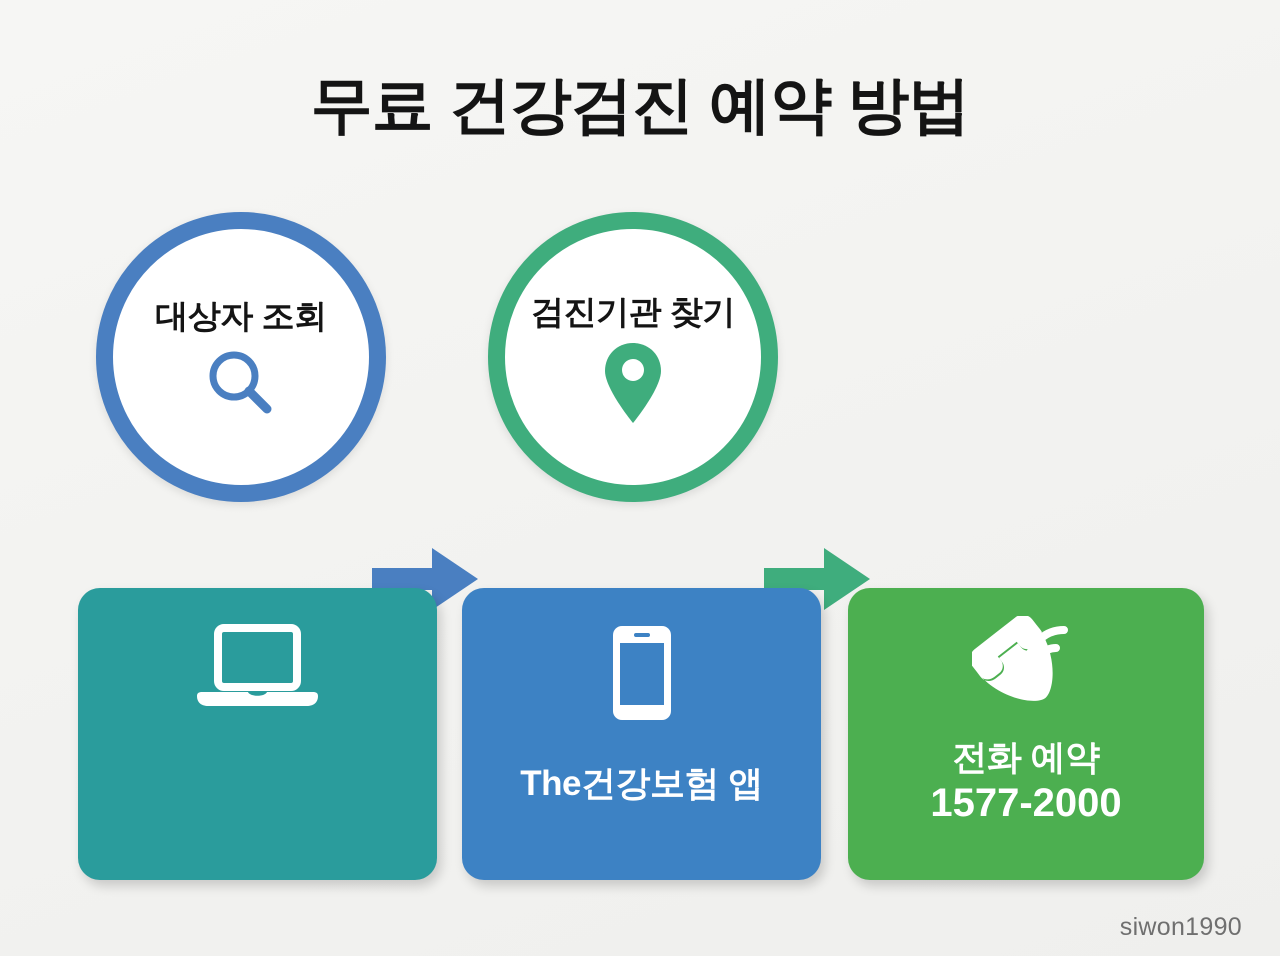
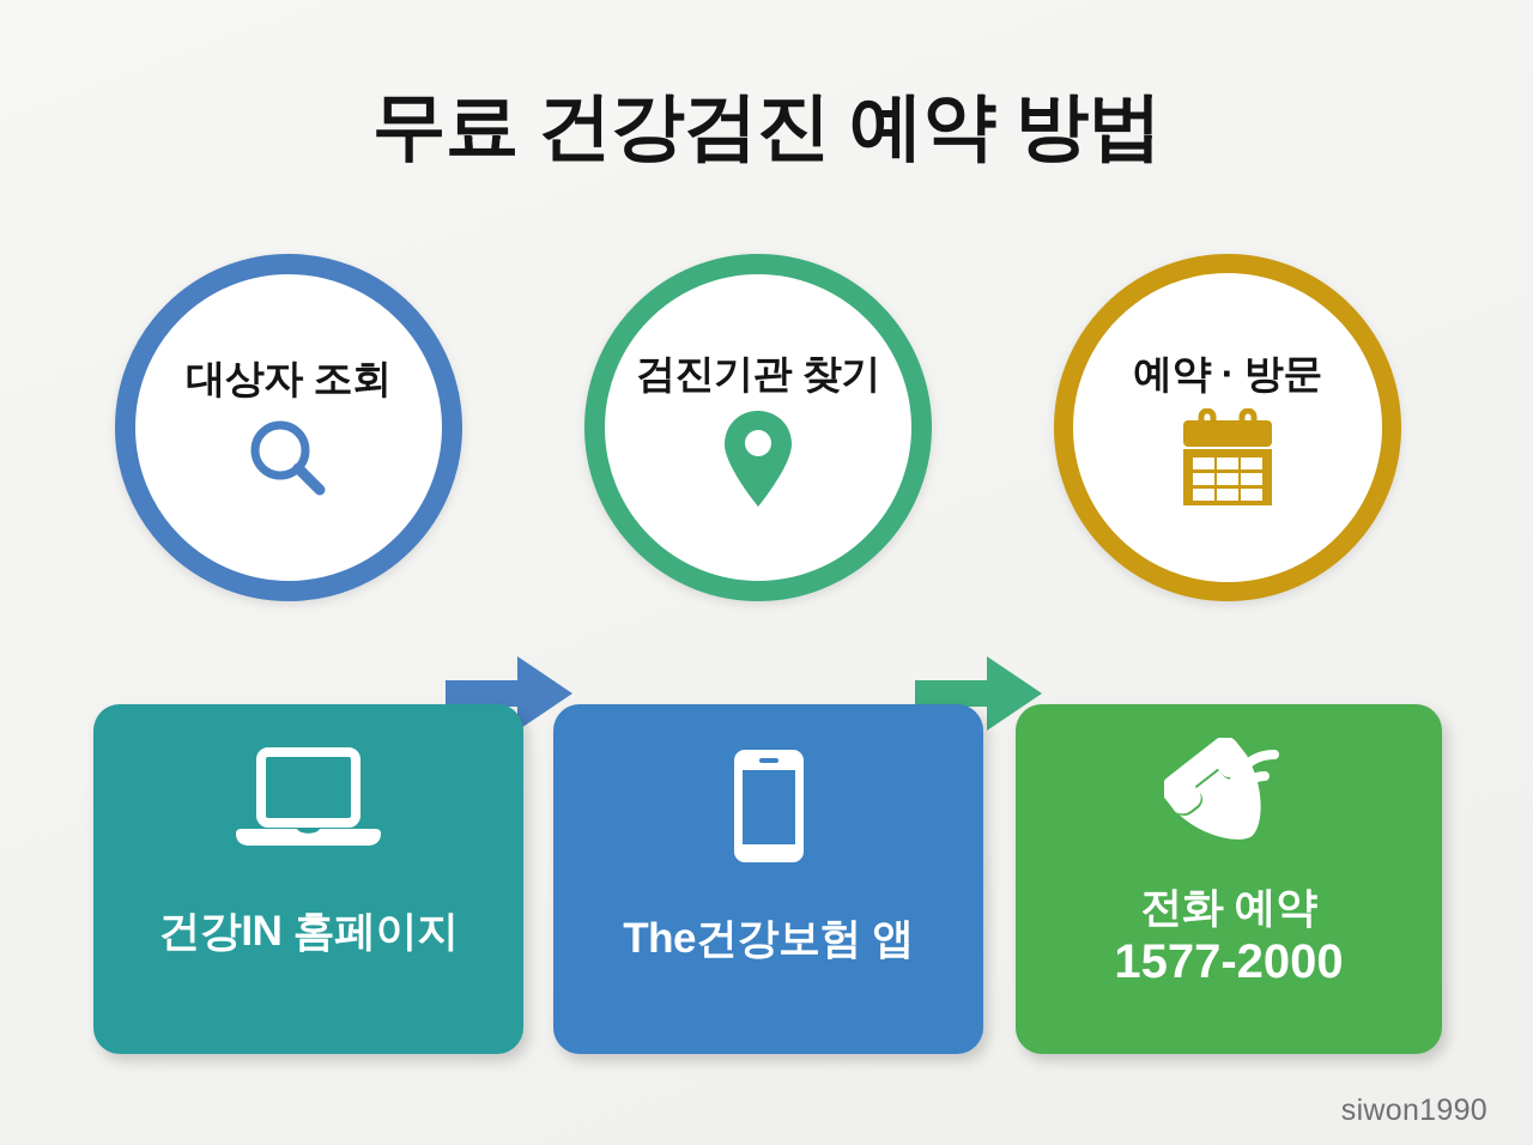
  무료 건강검진 예약 방법
  대상자 조회
  검진기관 찾기
+ 예약 · 방문
+ 건강IN 홈페이지
  The건강보험 앱
  전화 예약
  1577-2000
  siwon1990
